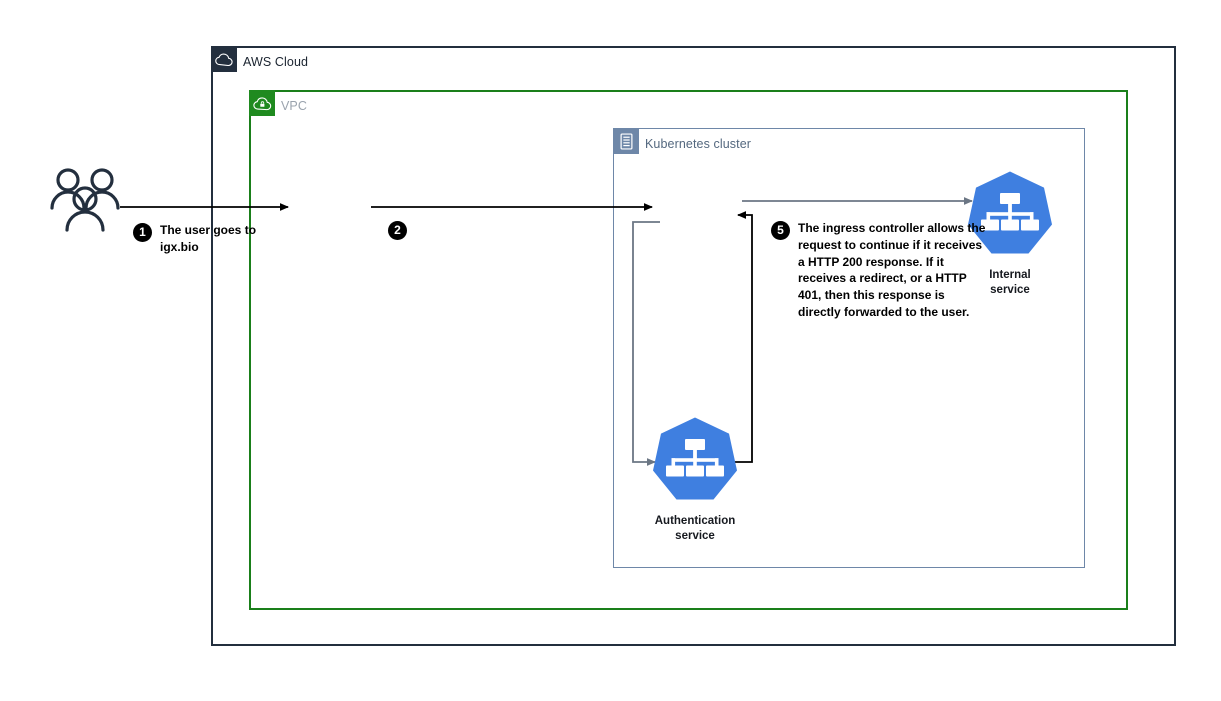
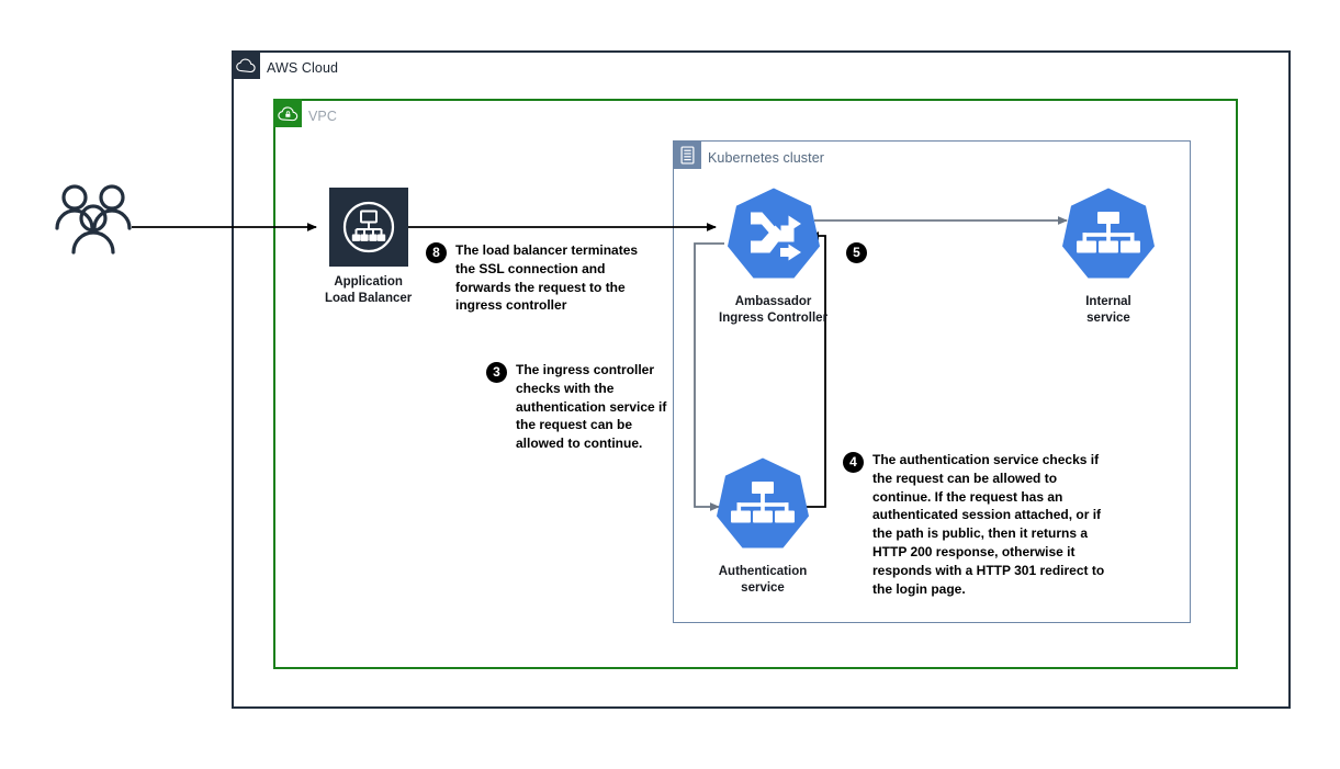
  AWS Cloud
  VPC
  Kubernetes cluster
+ Application
+ Load Balancer
+ Ambassador
+ Ingress Controller
  Internal
  service
  Authentication
  service
- 1
- The user goes to igx.bio
- 2
+ 8
+ The load balancer terminates the SSL connection and forwards the request to the ingress controller
+ 3
+ The ingress controller checks with the authentication service if the request can be allowed to continue.
+ 4
+ The authentication service checks if the request can be allowed to continue. If the request has an authenticated session attached, or if the path is public, then it returns a HTTP 200 response, otherwise it responds with a HTTP 301 redirect to the login page.
  5
- The ingress controller allows the request to continue if it receives a HTTP 200 response. If it receives a redirect, or a HTTP 401, then this response is directly forwarded to the user.
